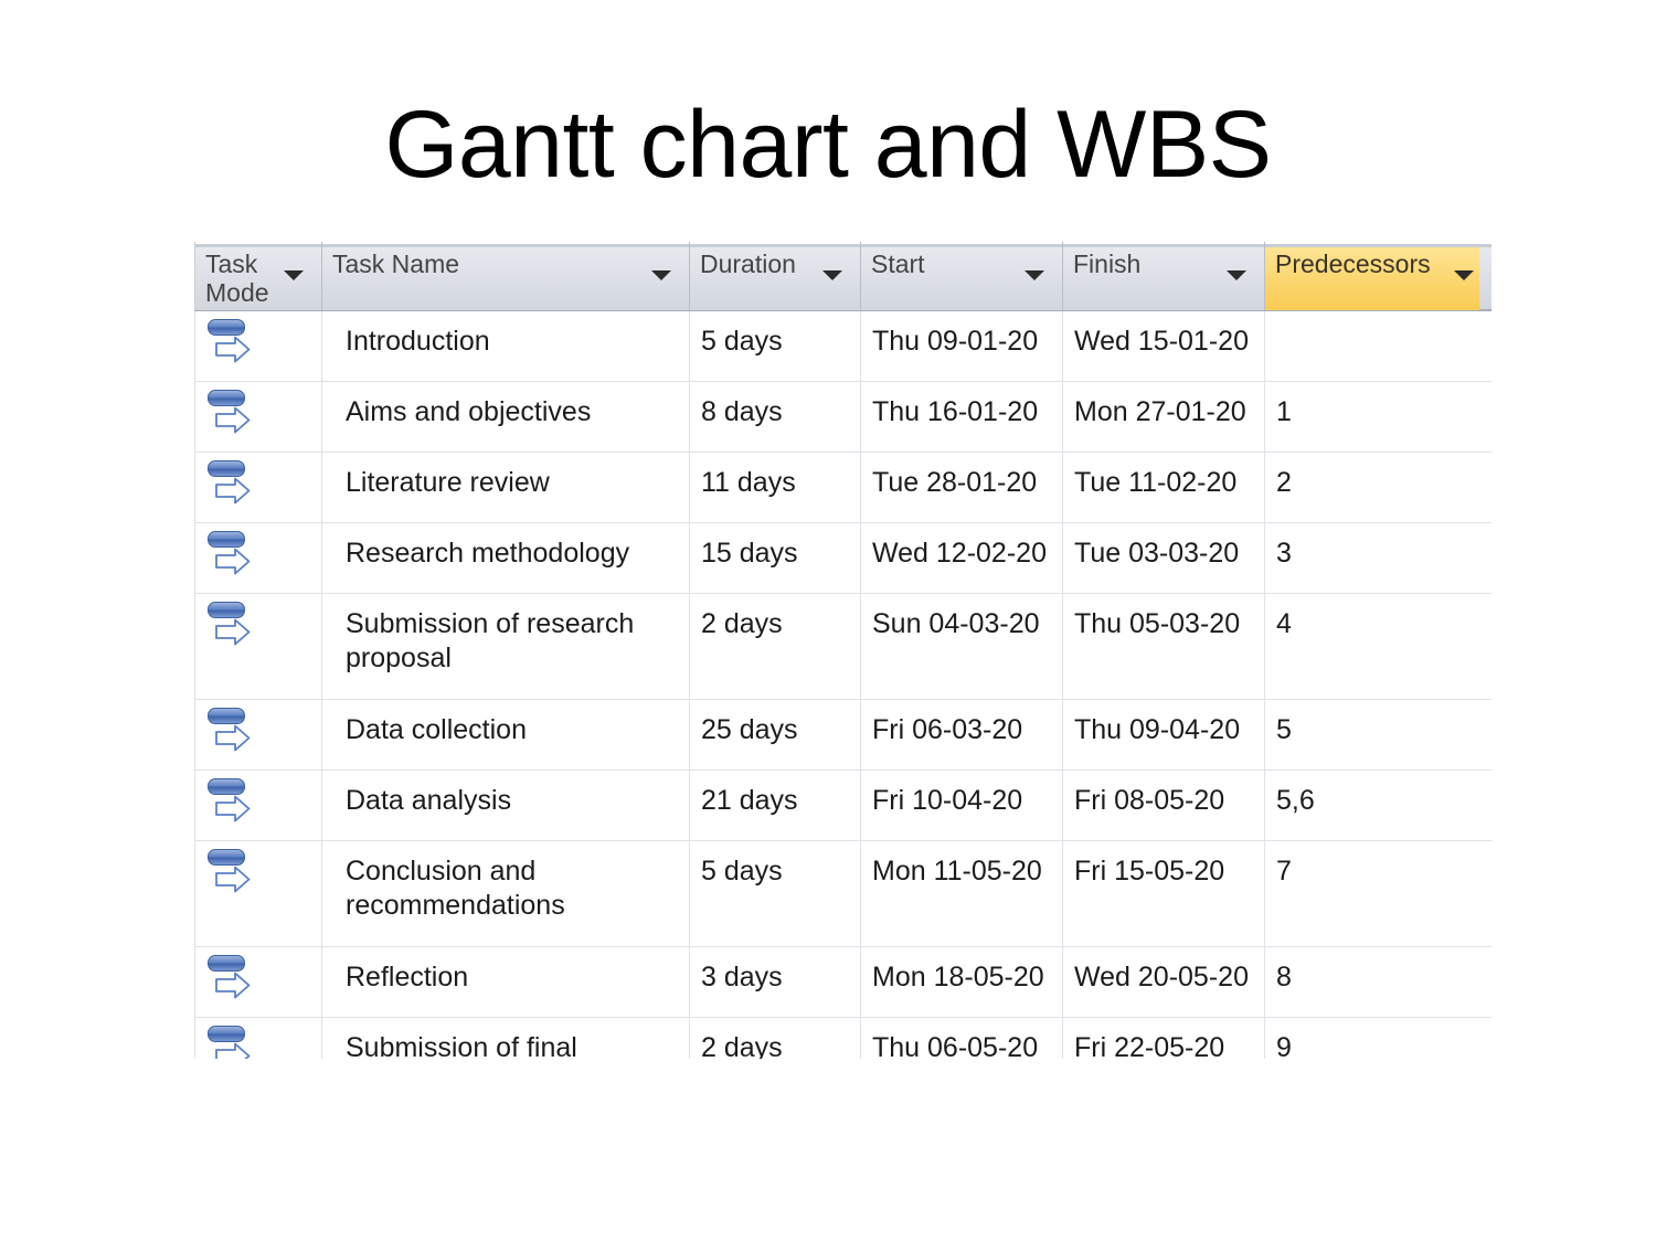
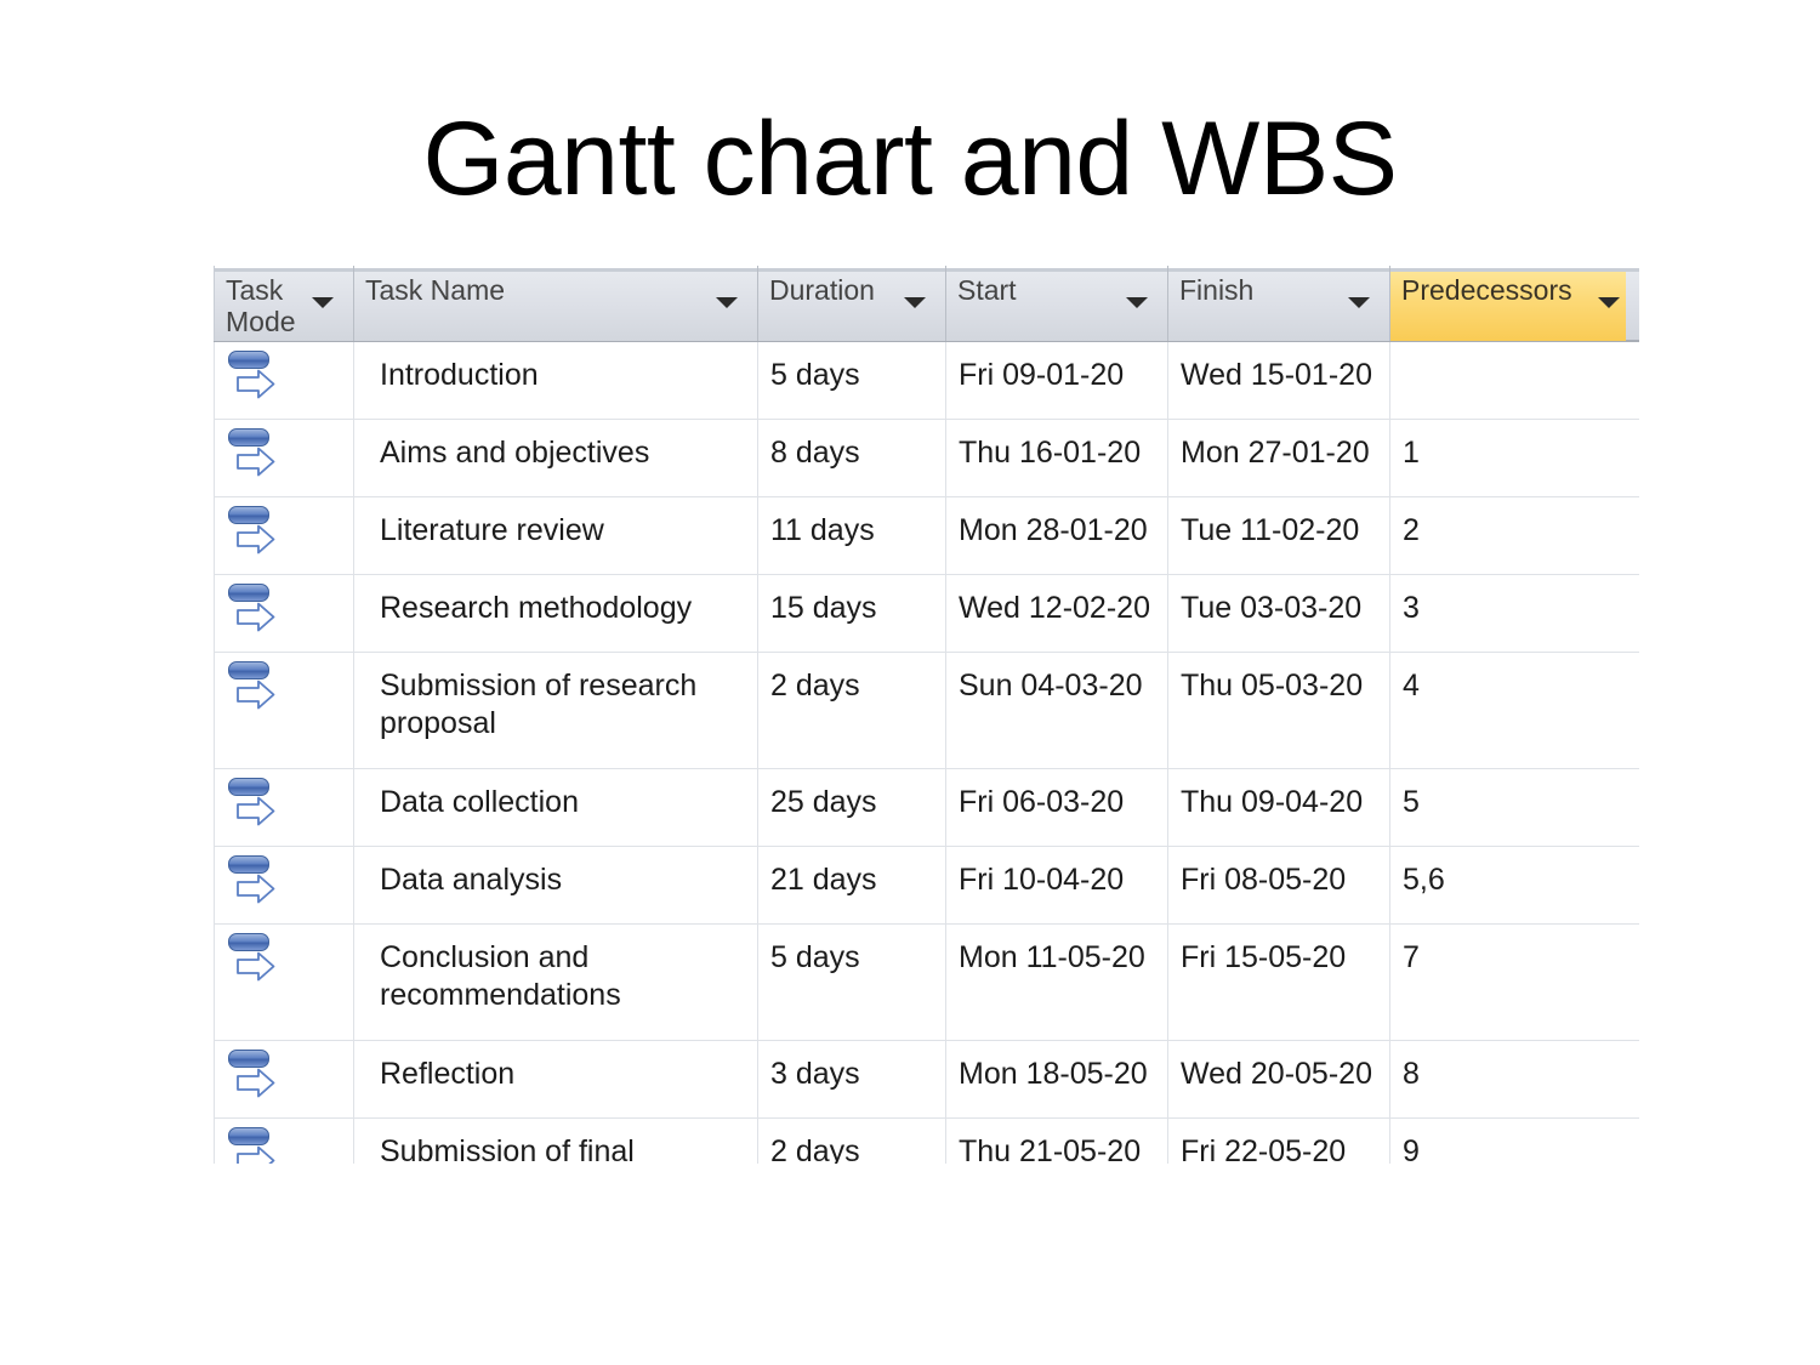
  Gantt chart and WBS
  Task Mode	Task Name	Duration	Start	Finish	Predecessors
- 	Introduction	5 days	Thu 09-01-20	Wed 15-01-20
+ 	Introduction	5 days	Fri 09-01-20	Wed 15-01-20
  	Aims and objectives	8 days	Thu 16-01-20	Mon 27-01-20	1
- 	Literature review	11 days	Tue 28-01-20	Tue 11-02-20	2
+ 	Literature review	11 days	Mon 28-01-20	Tue 11-02-20	2
  	Research methodology	15 days	Wed 12-02-20	Tue 03-03-20	3
  	Submission of research proposal	2 days	Sun 04-03-20	Thu 05-03-20	4
  	Data collection	25 days	Fri 06-03-20	Thu 09-04-20	5
  	Data analysis	21 days	Fri 10-04-20	Fri 08-05-20	5,6
  	Conclusion and recommendations	5 days	Mon 11-05-20	Fri 15-05-20	7
  	Reflection	3 days	Mon 18-05-20	Wed 20-05-20	8
- 	Submission of final	2 days	Thu 06-05-20	Fri 22-05-20	9
+ 	Submission of final	2 days	Thu 21-05-20	Fri 22-05-20	9
